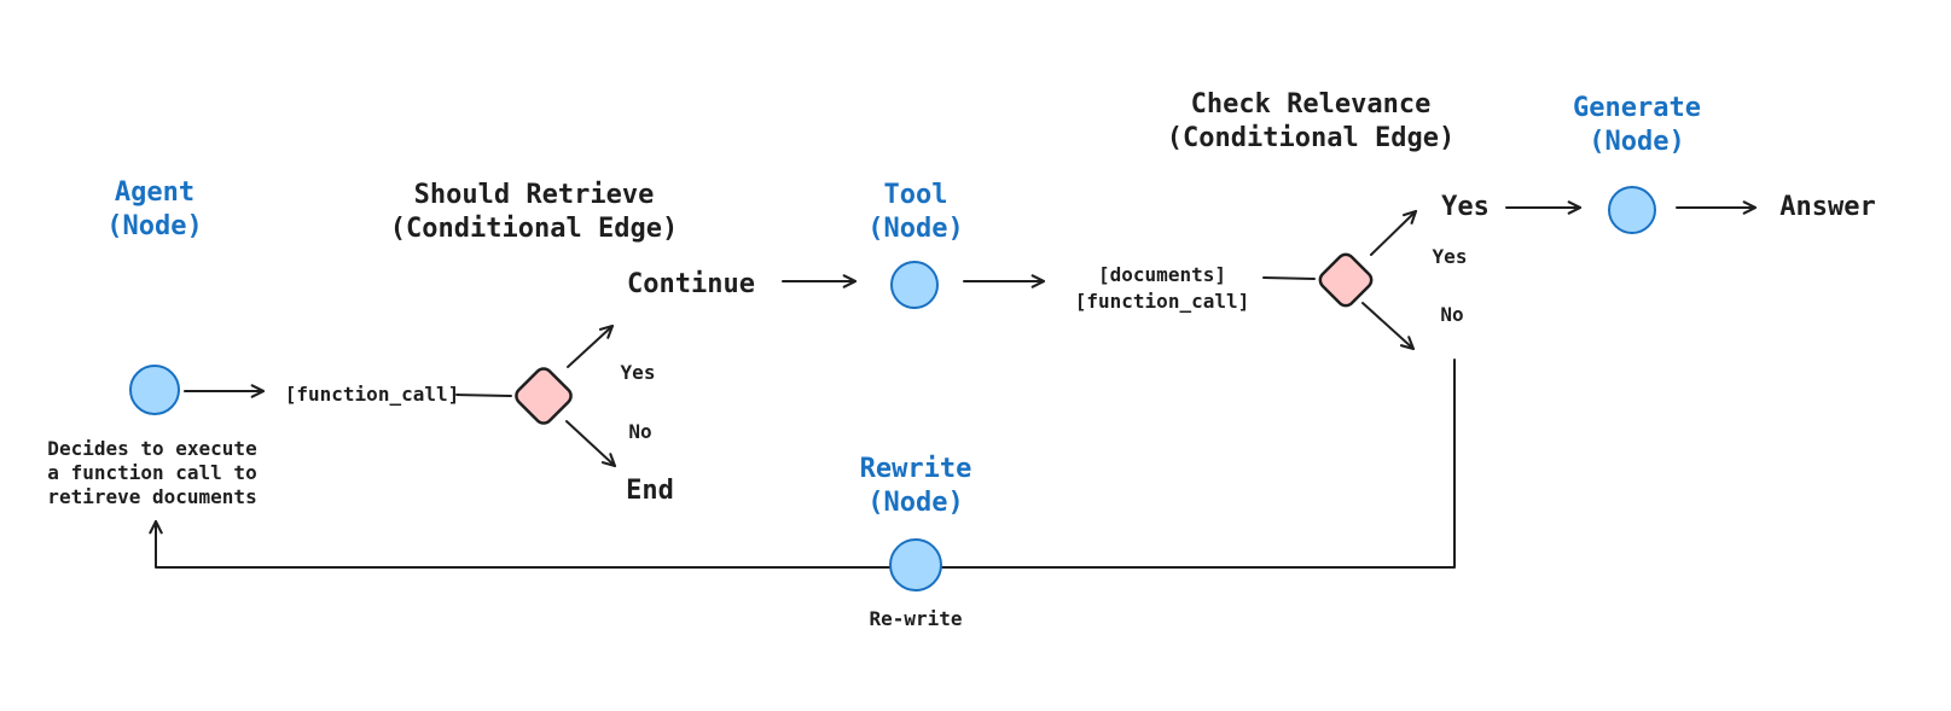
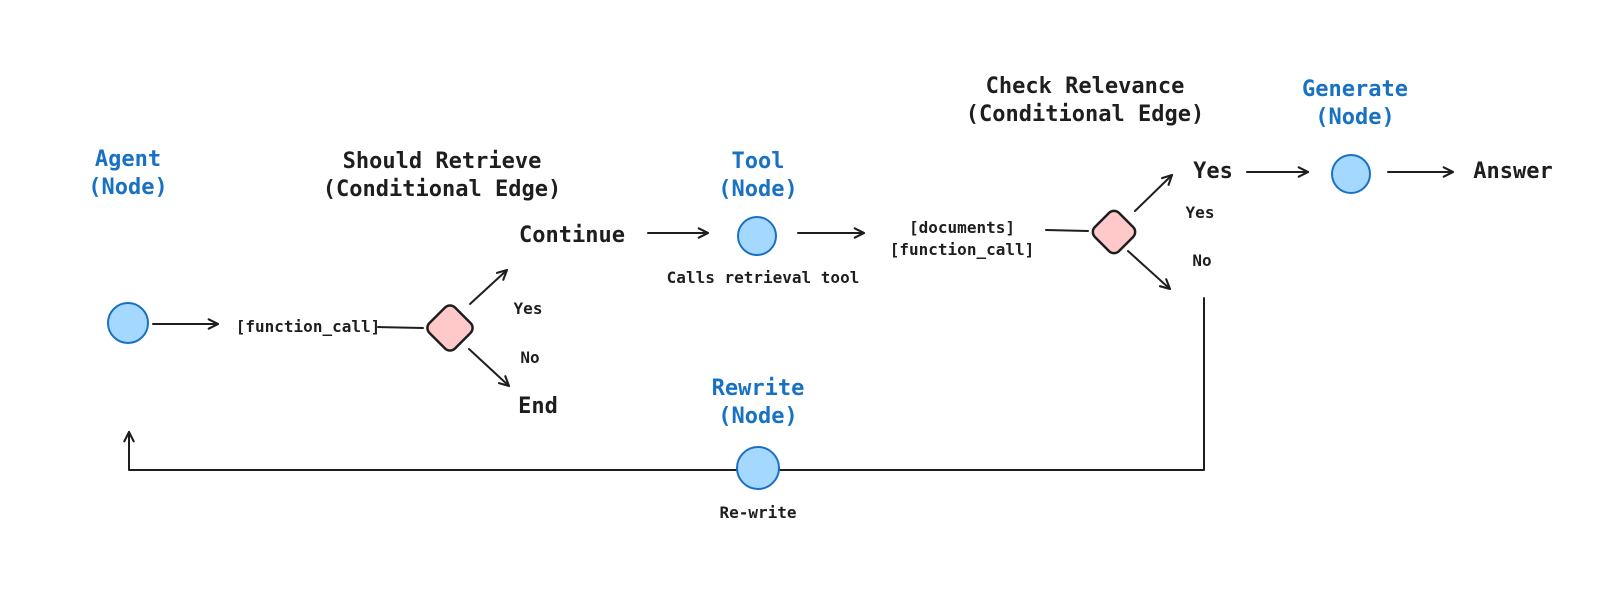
  Agent
  (Node)
  Should Retrieve
  (Conditional Edge)
  Tool
  (Node)
  Check Relevance
  (Conditional Edge)
  Generate
  (Node)
  Rewrite
  (Node)
- Decides to execute
- a function call to
- retireve documents
  [function_call]
  Yes
  No
  Continue
  End
+ Calls retrieval tool
  [documents]
  [function_call]
  Yes
  Yes
  No
  Answer
  Re-write
